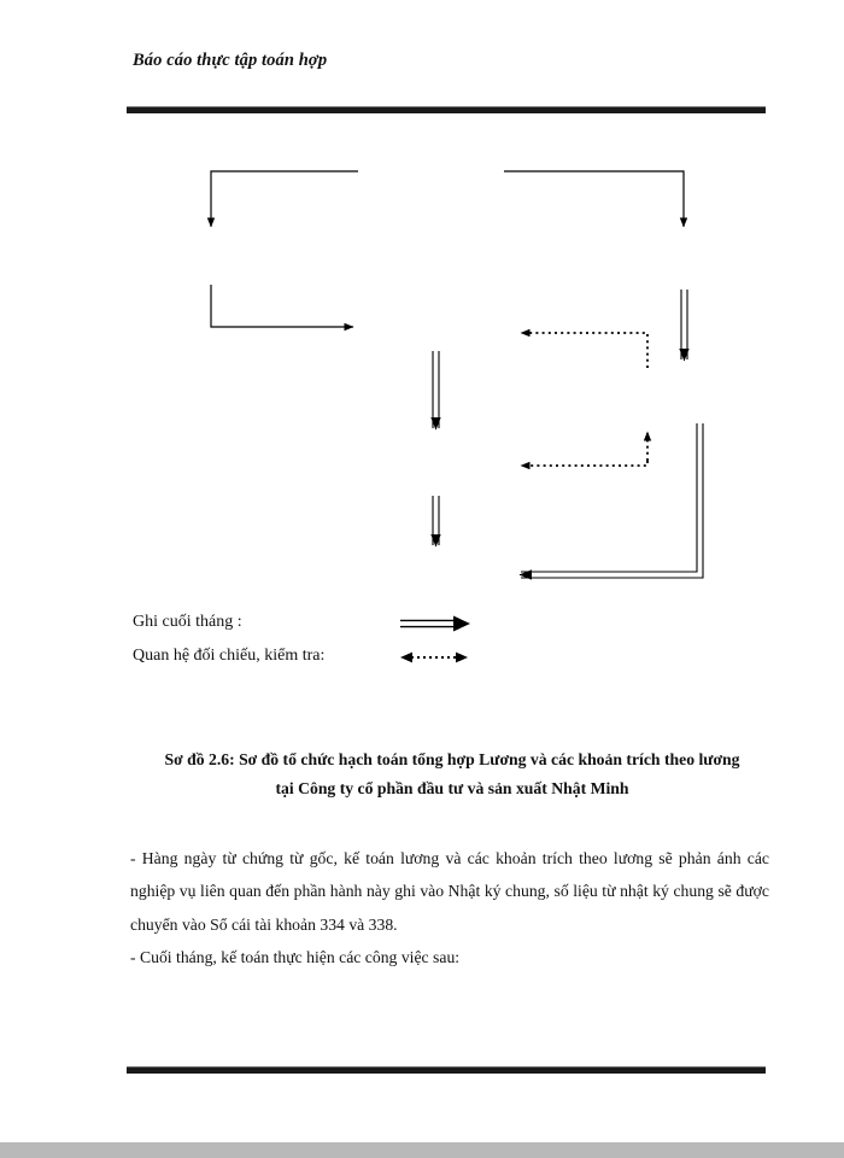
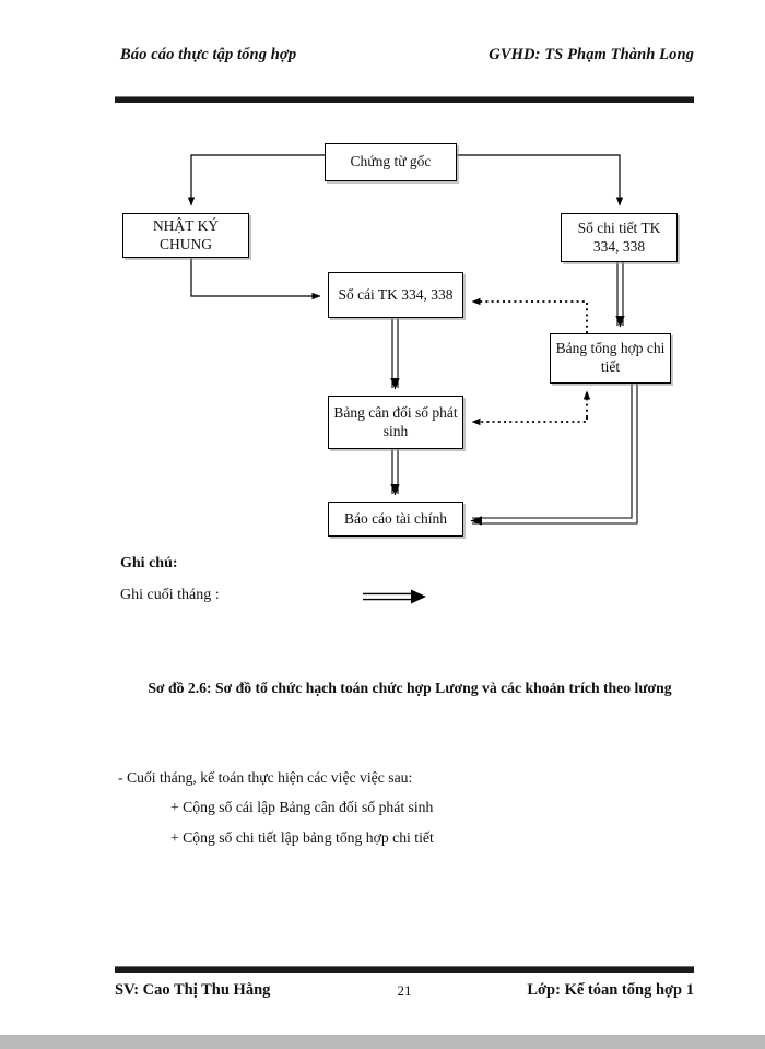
- Báo cáo thực tập toán hợp
+ Báo cáo thực tập tổng hợp
+ GVHD: TS Phạm Thành Long
+ Chứng từ gốc
+ NHẬT KÝ CHUNG
+ Sổ chi tiết TK 334, 338
+ Sổ cái TK 334, 338
+ Bảng tổng hợp chi tiết
+ Bảng cân đối số phát sinh
+ Báo cáo tài chính
+ Ghi chú:
  Ghi cuối tháng :
- Quan hệ đối chiếu, kiểm tra:
- Sơ đồ 2.6: Sơ đồ tổ chức hạch toán tổng hợp Lương và các khoản trích theo lương
+ Sơ đồ 2.6: Sơ đồ tổ chức hạch toán chức hợp Lương và các khoản trích theo lương
- tại Công ty cổ phần đầu tư và sản xuất Nhật Minh
- - Hàng ngày từ chứng từ gốc, kế toán lương và các khoản trích theo lương sẽ phản ánh các nghiệp vụ liên quan đến phần hành này ghi vào Nhật ký chung, số liệu từ nhật ký chung sẽ được chuyển vào Sổ cái tài khoản 334 và 338.
- - Cuối tháng, kế toán thực hiện các công việc sau:
+ - Cuối tháng, kế toán thực hiện các việc việc sau:
+ + Cộng sổ cái lập Bảng cân đối số phát sinh
+ + Cộng sổ chi tiết lập bảng tổng hợp chi tiết
+ SV: Cao Thị Thu Hằng
+ 21
+ Lớp: Kế tóan tổng hợp 1
